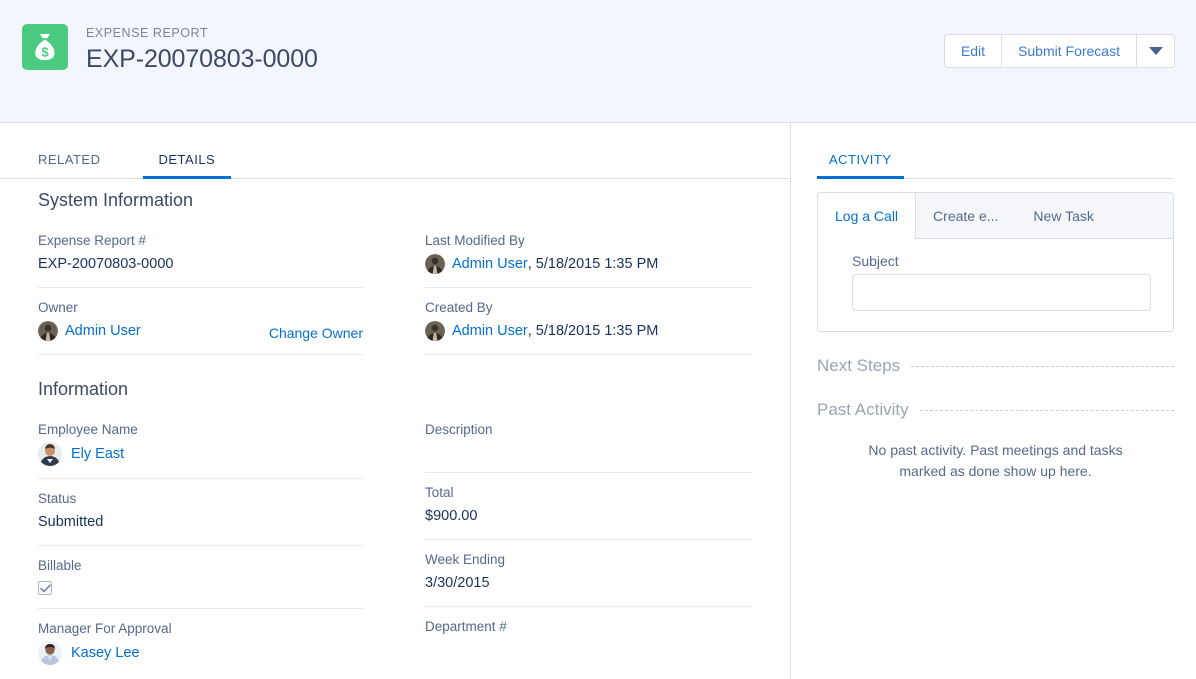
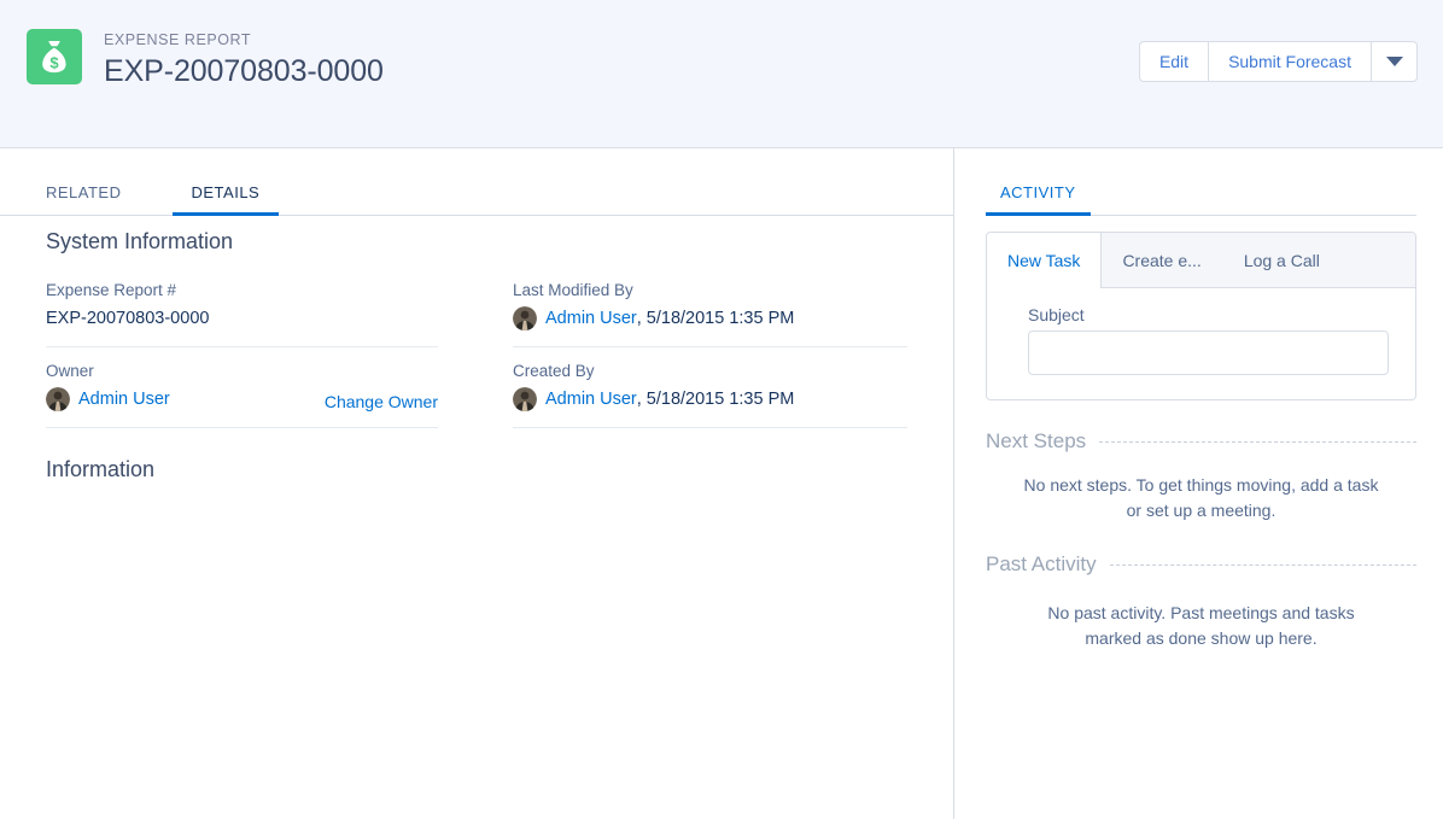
  $
  EXPENSE REPORT
  EXP-20070803-0000
  Edit
  Submit Forecast
  RELATED
  DETAILS
  System Information
  Expense Report #
  EXP-20070803-0000
  Owner
  Admin User
  Change Owner
  Last Modified By
  Admin User
  , 5/18/2015 1:35 PM
  Created By
  Admin User
  , 5/18/2015 1:35 PM
  Information
- Employee Name
- Ely East
- Status
- Submitted
- Billable
- Manager For Approval
- Kasey Lee
- Description
- Total
- $900.00
- Week Ending
- 3/30/2015
- Department #
  ACTIVITY
- Log a Call
+ New Task
  Create e...
- New Task
+ Log a Call
  Subject
  Next Steps
+ No next steps. To get things moving, add a task or set up a meeting.
  Past Activity
  No past activity. Past meetings and tasks marked as done show up here.
